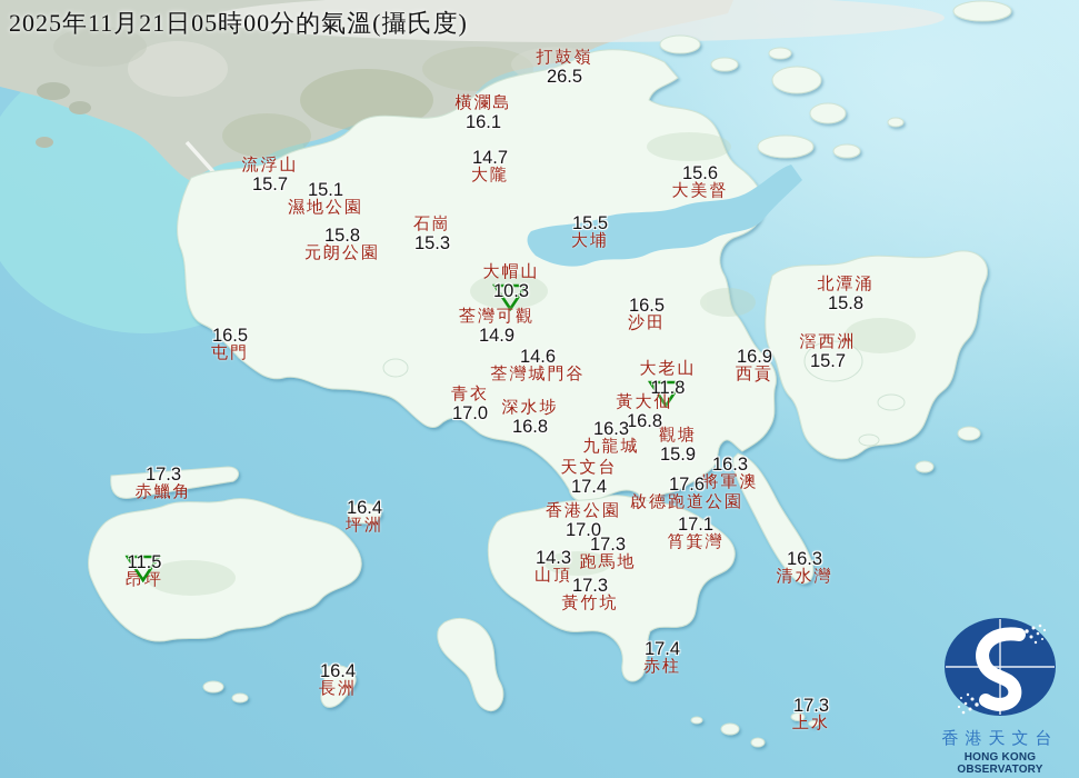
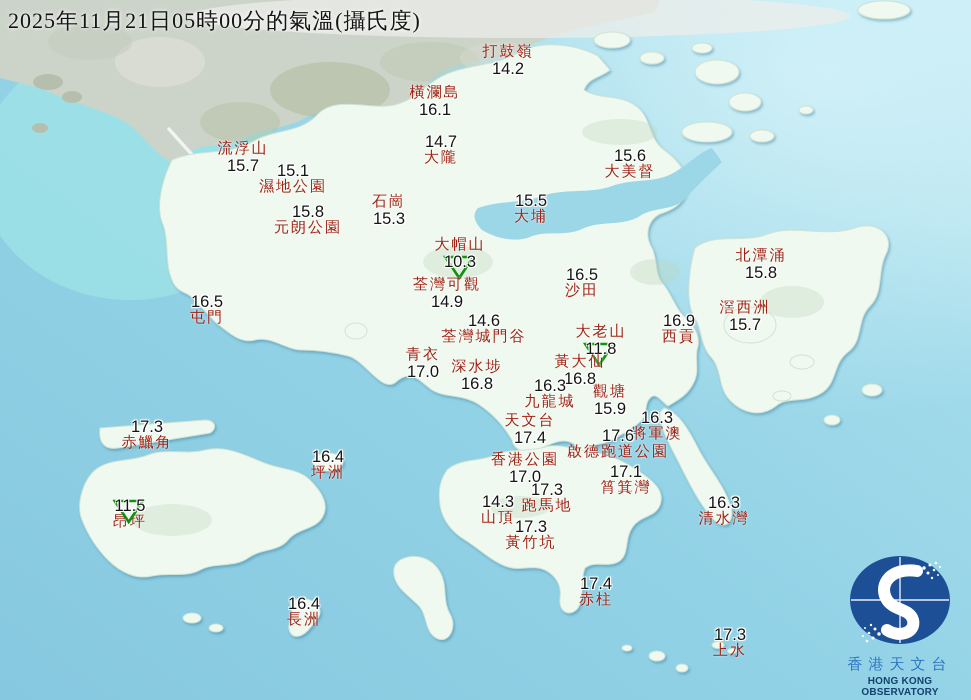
  2025年11月21日05時00分的氣溫(攝氏度)
  打鼓嶺
- 26.5
+ 14.2
  橫瀾島
  16.1
  14.7
  大隴
  流浮山
  15.7
  15.6
  大美督
  15.1
  濕地公園
  15.5
  大埔
  石崗
  15.3
  15.8
  元朗公園
  大帽山
  10.3
  北潭涌
  15.8
  16.5
  沙田
  荃灣可觀
  14.9
  16.5
  屯門
  滘西洲
  15.7
  14.6
  荃灣城門谷
  16.9
  西貢
  大老山
  11.8
  青衣
  17.0
  黃大仙
  16.8
  深水埗
  16.8
  16.3
  九龍城
  觀塘
  15.9
  16.3
  將軍澳
  天文台
  17.4
  17.3
  赤鱲角
  17.6
  啟德跑道公園
  16.4
  坪洲
  香港公園
  17.0
  17.1
  筲箕灣
  17.3
  跑馬地
  14.3
  山頂
  16.3
  清水灣
  11.5
  昂坪
  17.3
  黃竹坑
  17.4
  赤柱
  16.4
  長洲
  17.3
  上水
  香港天文台
  HONG KONG OBSERVATORY
